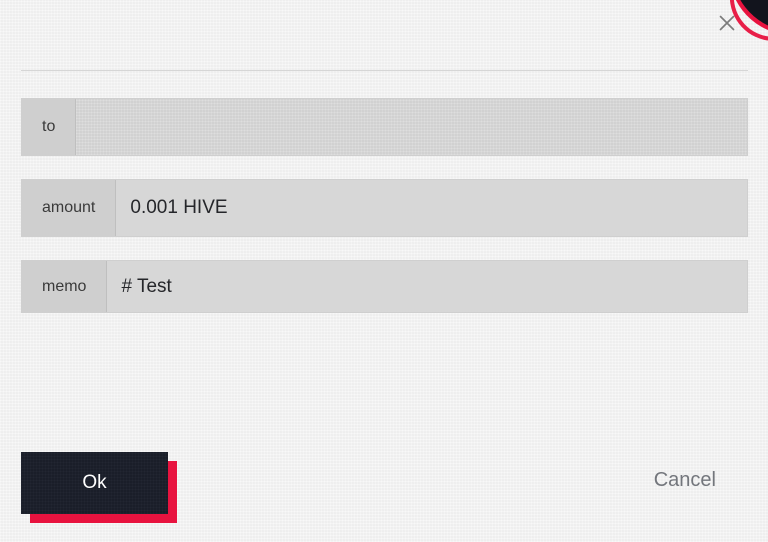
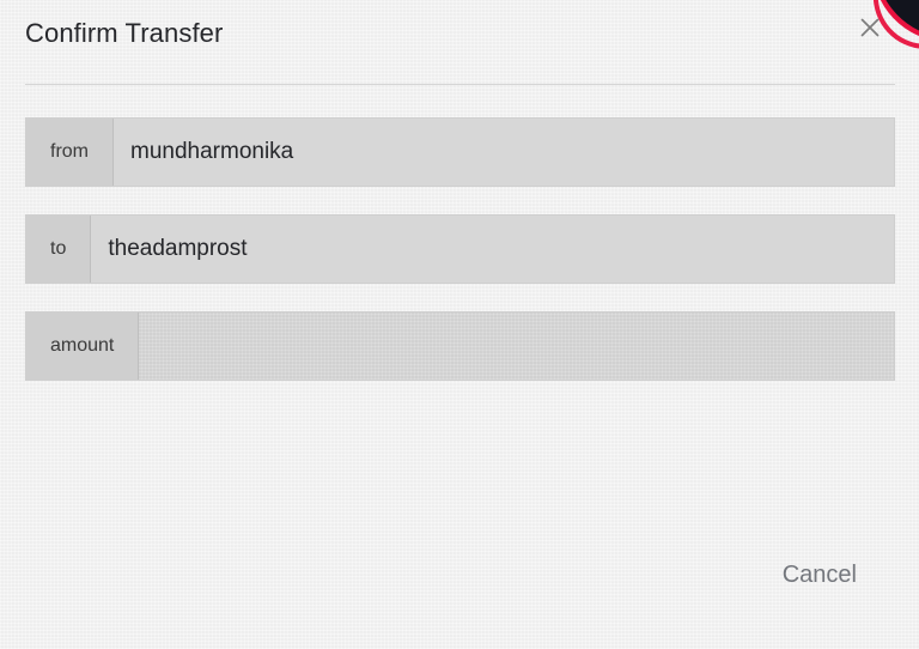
+ Confirm Transfer
+ from
+ mundharmonika
  to
+ theadamprost
  amount
- 0.001 HIVE
- memo
- # Test
- Ok
  Cancel
